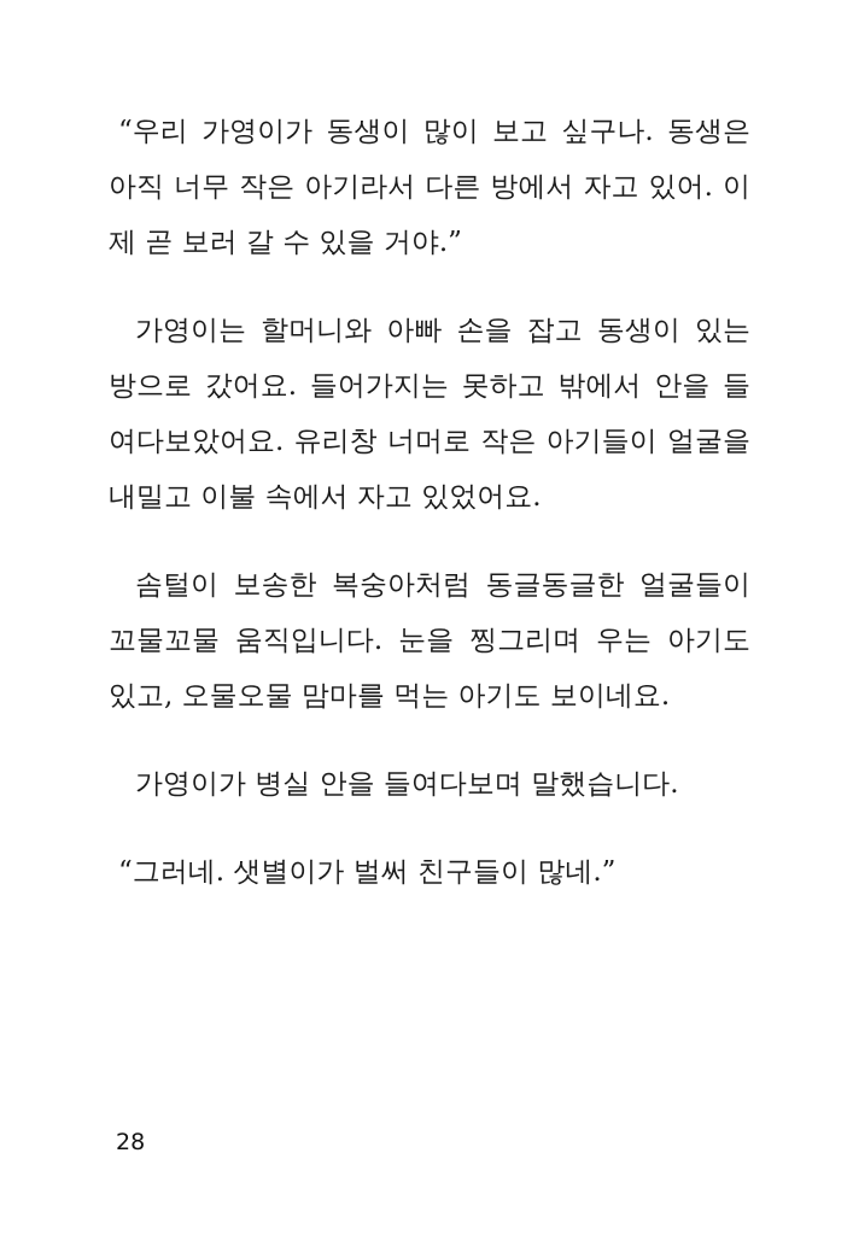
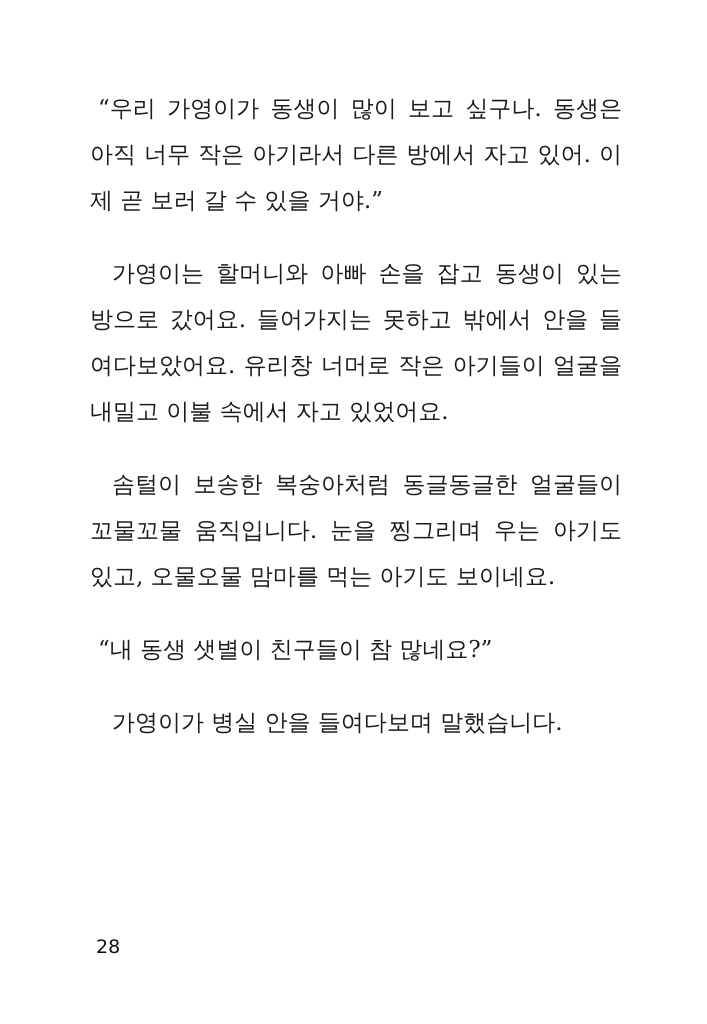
  “우리 가영이가 동생이 많이 보고 싶구나. 동생은 아직 너무 작은 아기라서 다른 방에서 자고 있어. 이제 곧 보러 갈 수 있을 거야.”
  가영이는 할머니와 아빠 손을 잡고 동생이 있는 방으로 갔어요. 들어가지는 못하고 밖에서 안을 들여다보았어요. 유리창 너머로 작은 아기들이 얼굴을 내밀고 이불 속에서 자고 있었어요.
  솜털이 보송한 복숭아처럼 동글동글한 얼굴들이 꼬물꼬물 움직입니다. 눈을 찡그리며 우는 아기도 있고, 오물오물 맘마를 먹는 아기도 보이네요.
+ “내 동생 샛별이 친구들이 참 많네요?”
  가영이가 병실 안을 들여다보며 말했습니다.
- “그러네. 샛별이가 벌써 친구들이 많네.”
  28
